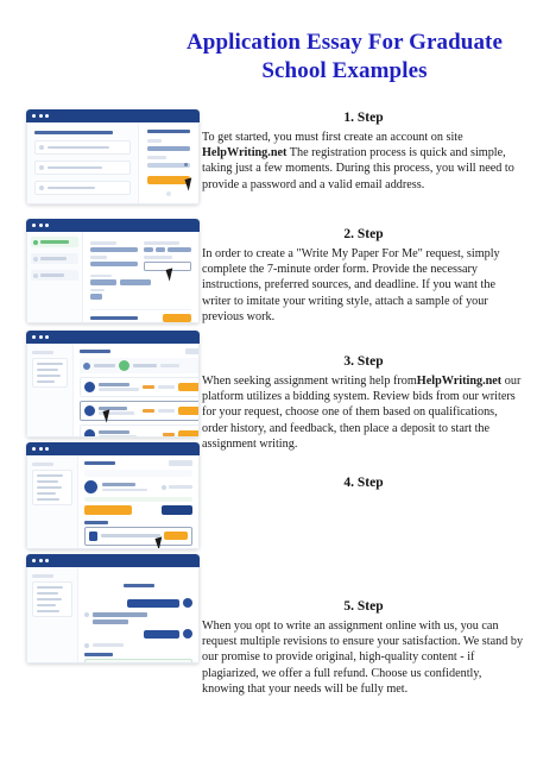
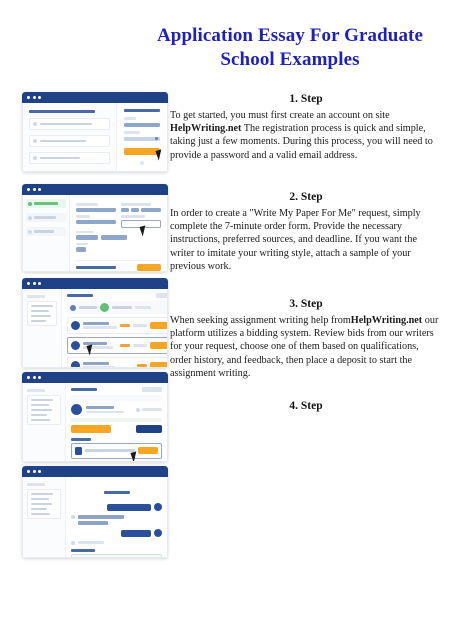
  Application Essay For Graduate School Examples
  1. Step
  To get started, you must first create an account on site HelpWriting.net The registration process is quick and simple, taking just a few moments. During this process, you will need to provide a password and a valid email address.
  2. Step
  In order to create a "Write My Paper For Me" request, simply complete the 7-minute order form. Provide the necessary instructions, preferred sources, and deadline. If you want the writer to imitate your writing style, attach a sample of your previous work.
  3. Step
  When seeking assignment writing help fromHelpWriting.net our platform utilizes a bidding system. Review bids from our writers for your request, choose one of them based on qualifications, order history, and feedback, then place a deposit to start the assignment writing.
  4. Step
- 5. Step
- When you opt to write an assignment online with us, you can request multiple revisions to ensure your satisfaction. We stand by our promise to provide original, high-quality content - if plagiarized, we offer a full refund. Choose us confidently, knowing that your needs will be fully met.
